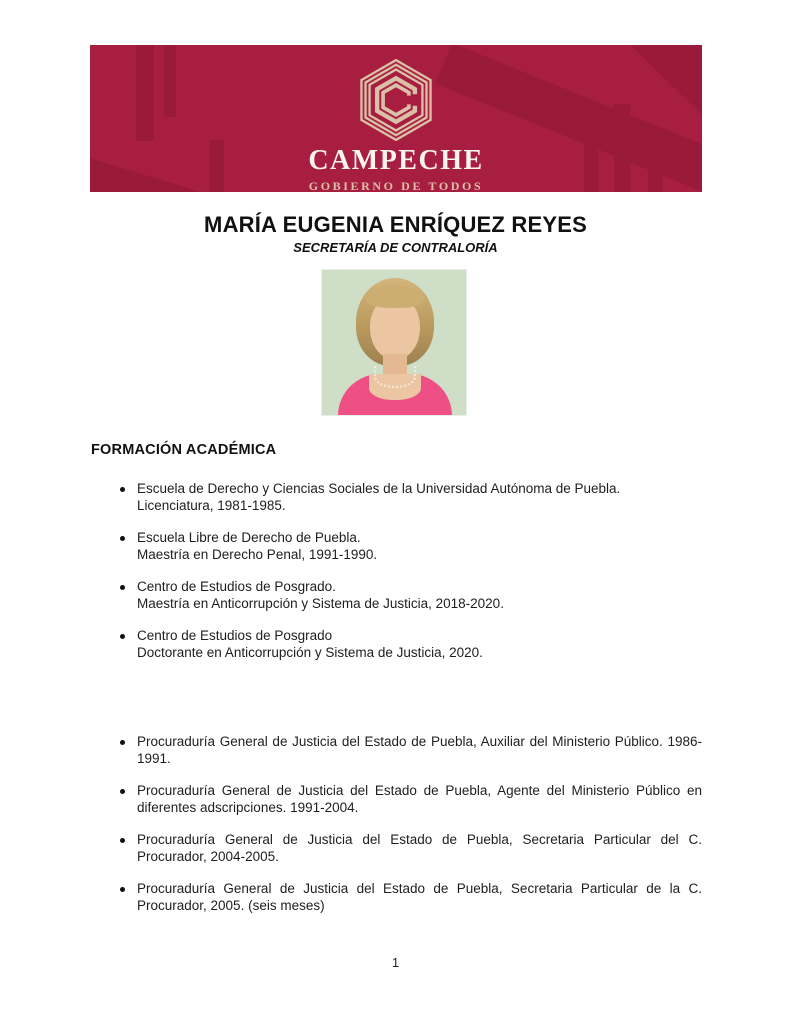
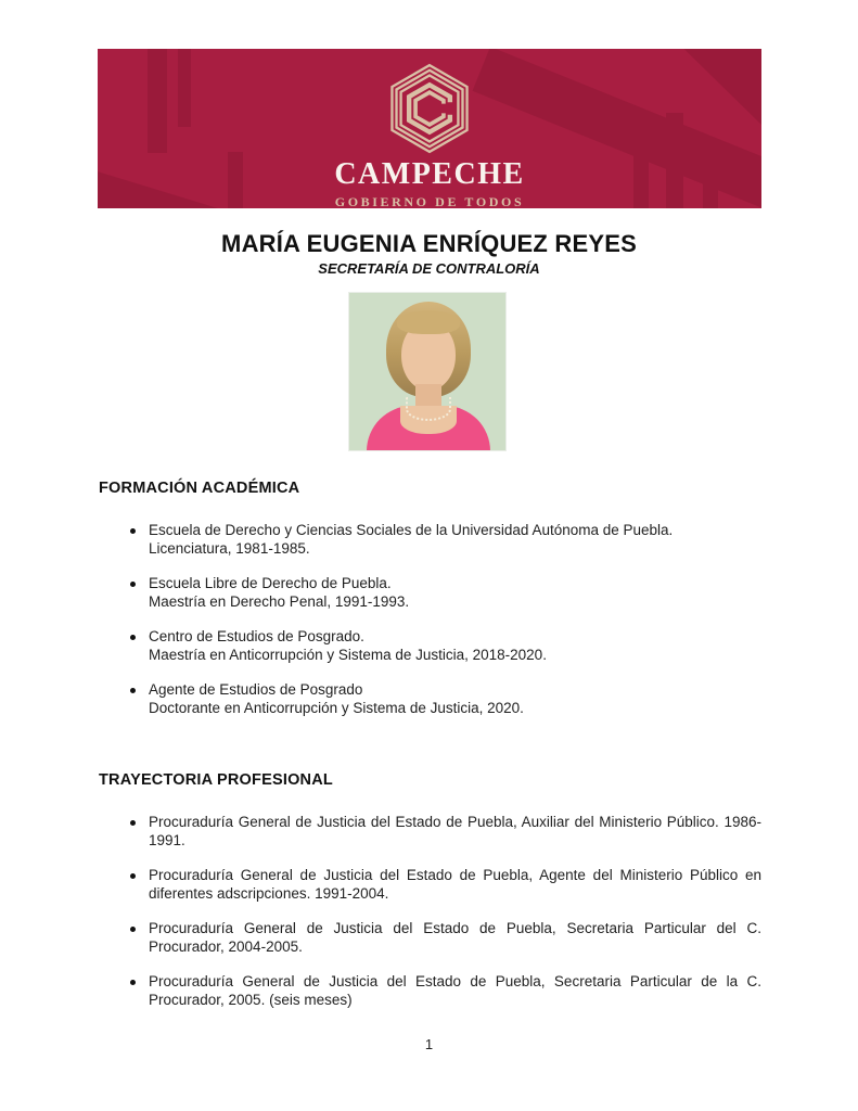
  CAMPECHE
  GOBIERNO DE TODOS
  MARÍA EUGENIA ENRÍQUEZ REYES
  SECRETARÍA DE CONTRALORÍA
  FORMACIÓN ACADÉMICA
  Escuela de Derecho y Ciencias Sociales de la Universidad Autónoma de Puebla.
  Licenciatura, 1981-1985.
  Escuela Libre de Derecho de Puebla.
- Maestría en Derecho Penal, 1991-1990.
+ Maestría en Derecho Penal, 1991-1993.
  Centro de Estudios de Posgrado.
  Maestría en Anticorrupción y Sistema de Justicia, 2018-2020.
- Centro de Estudios de Posgrado
+ Agente de Estudios de Posgrado
  Doctorante en Anticorrupción y Sistema de Justicia, 2020.
+ TRAYECTORIA PROFESIONAL
  Procuraduría General de Justicia del Estado de Puebla, Auxiliar del Ministerio Público. 1986-1991.
  Procuraduría General de Justicia del Estado de Puebla, Agente del Ministerio Público en diferentes adscripciones. 1991-2004.
  Procuraduría General de Justicia del Estado de Puebla, Secretaria Particular del C. Procurador, 2004-2005.
  Procuraduría General de Justicia del Estado de Puebla, Secretaria Particular de la C. Procurador, 2005. (seis meses)
  1
